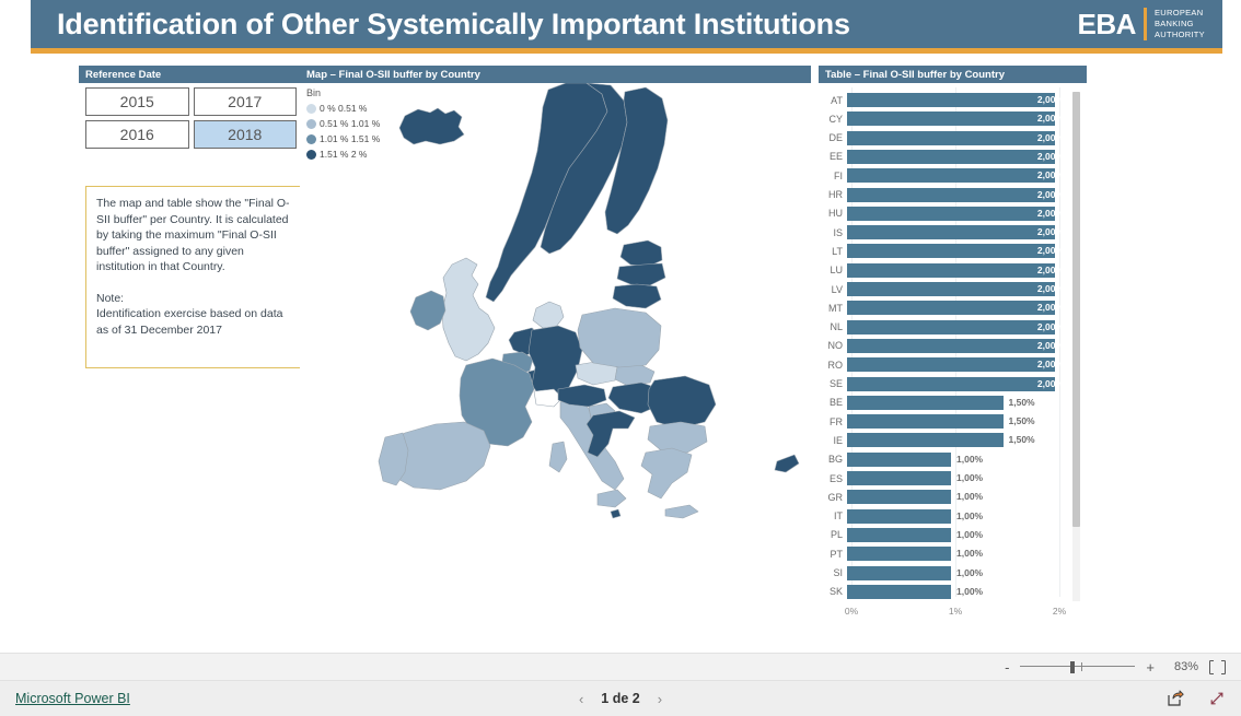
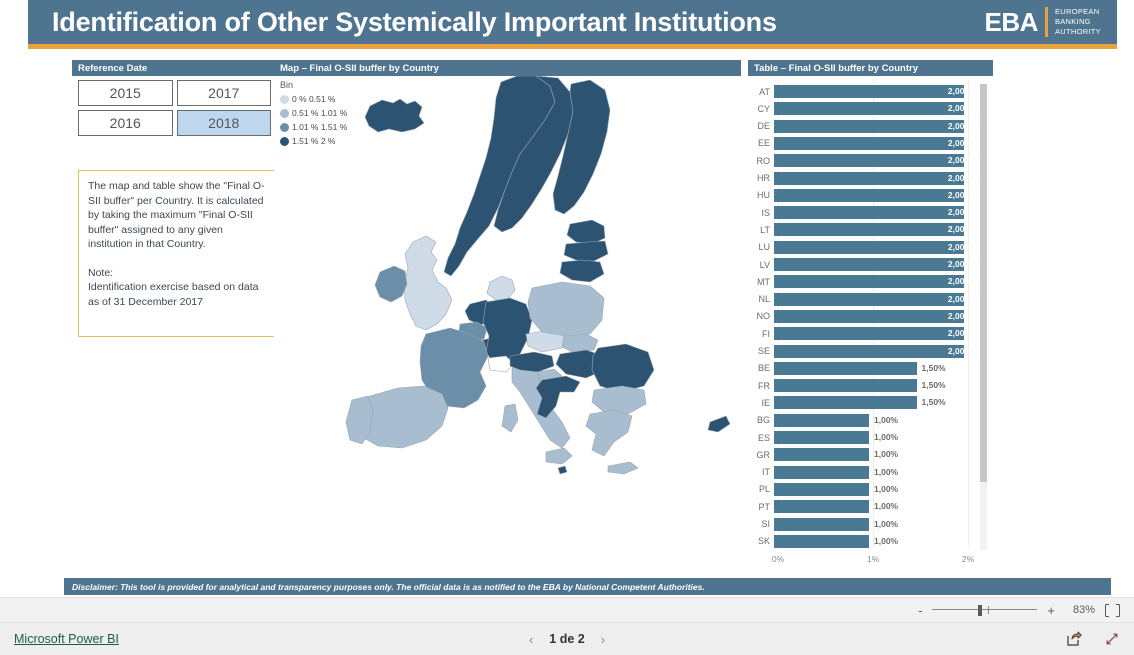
  Identification of Other Systemically Important Institutions
  EBA
  EUROPEAN
  BANKING
  AUTHORITY
  Reference Date
  2015
  2017
  2016
  2018
  The map and table show the "Final O-SII buffer" per Country. It is calculated by taking the maximum "Final O-SII buffer" assigned to any given institution in that Country.
  Note:
  Identification exercise based on data as of 31 December 2017
  Map – Final O-SII buffer by Country
  Bin
  0 % 0.51 %
  0.51 % 1.01 %
  1.01 % 1.51 %
  1.51 % 2 %
  Table – Final O-SII buffer by Country
  AT
  2,00%
  CY
  2,00%
  DE
  2,00%
  EE
  2,00%
- FI
+ RO
  2,00%
  HR
  2,00%
  HU
  2,00%
  IS
  2,00%
  LT
  2,00%
  LU
  2,00%
  LV
  2,00%
  MT
  2,00%
  NL
  2,00%
  NO
  2,00%
- RO
+ FI
  2,00%
  SE
  2,00%
  BE
  1,50%
  FR
  1,50%
  IE
  1,50%
  BG
  1,00%
  ES
  1,00%
  GR
  1,00%
  IT
  1,00%
  PL
  1,00%
  PT
  1,00%
  SI
  1,00%
  SK
  1,00%
  0%
  1%
  2%
+ Disclaimer: This tool is provided for analytical and transparency purposes only. The official data is as notified to the EBA by National Competent Authorities.
  -
  +
  83%
  Microsoft Power BI
  ‹
  1 de 2
  ›
